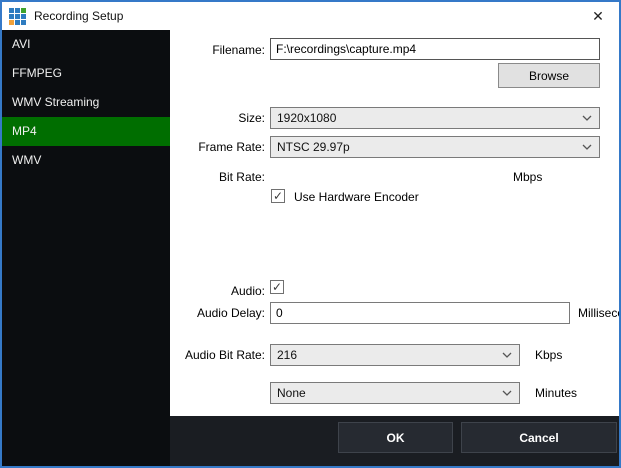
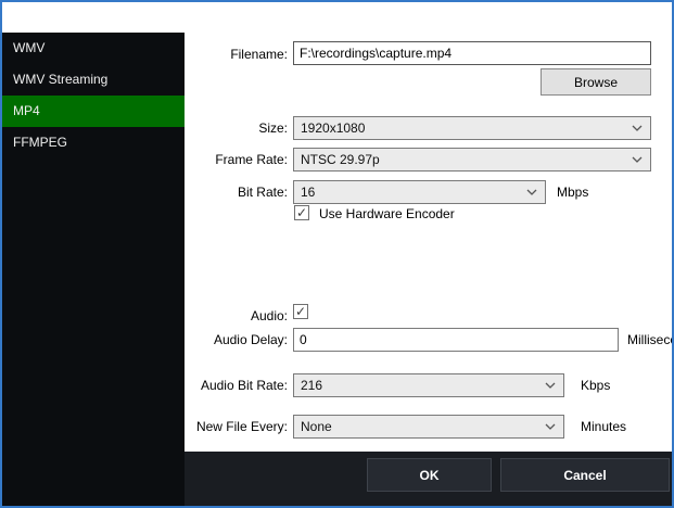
- Recording Setup
- ✕
- AVI
- FFMPEG
+ WMV
  WMV Streaming
  MP4
- WMV
+ FFMPEG
  Filename:
  F:\recordings\capture.mp4
  Browse
  Size:
  1920x1080
  Frame Rate:
  NTSC 29.97p
  Bit Rate:
+ 16
  Mbps
  ✓
  Use Hardware Encoder
  Audio:
  ✓
  Audio Delay:
  0
  Audio Bit Rate:
  216
  Kbps
+ New File Every:
  None
  Minutes
  OK
  Cancel
